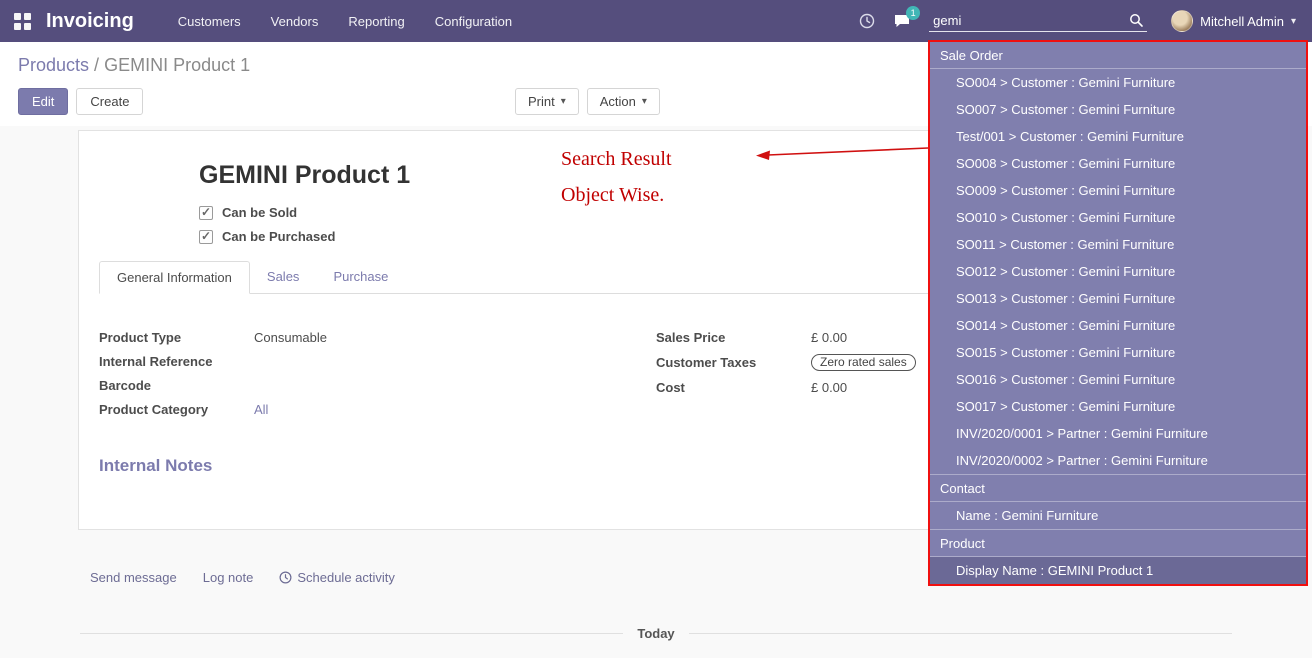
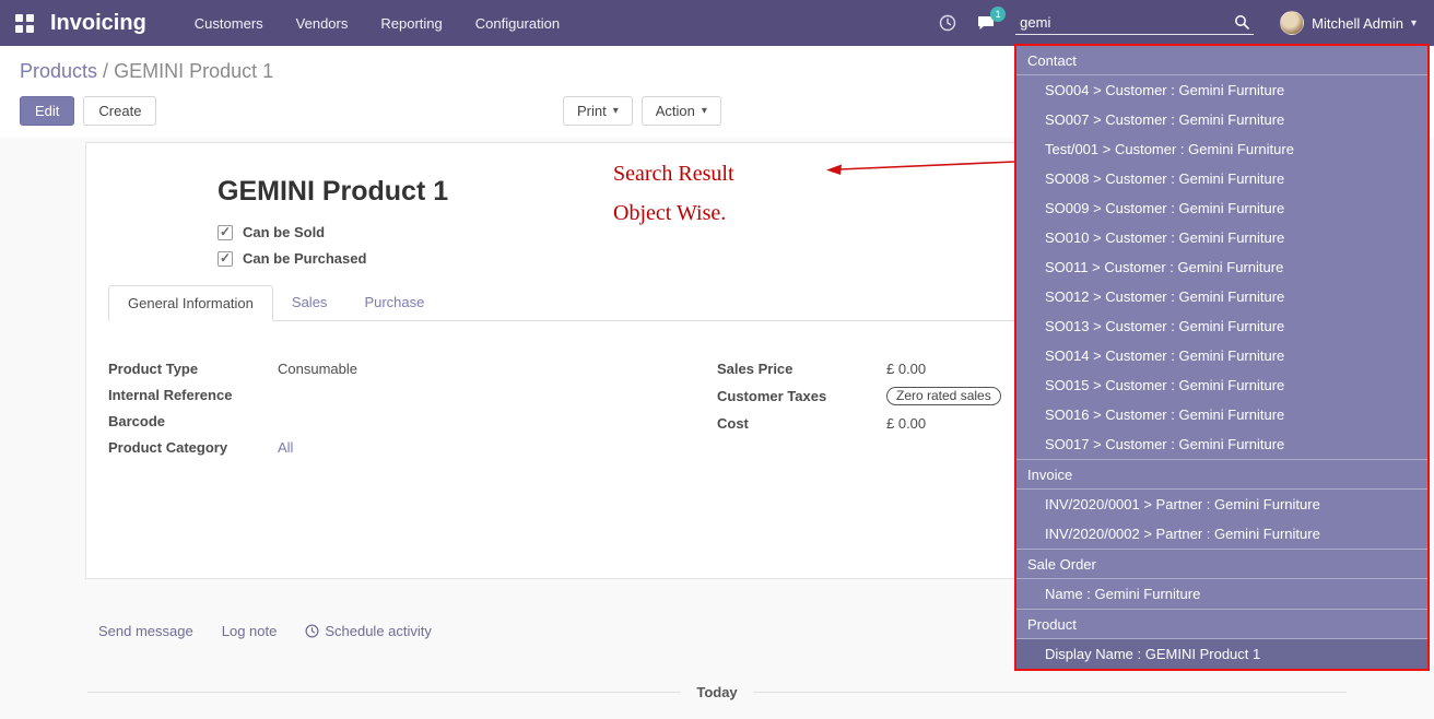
  Invoicing
  Customers
  Vendors
  Reporting
  Configuration
  1
  gemi
  Mitchell Admin
  ▾
  Products / GEMINI Product 1
  Edit
  Create
  Print
  ▾
  Action
  ▾
  GEMINI Product 1
  Can be Sold
  Can be Purchased
  General Information
  Sales
  Purchase
  Product Type
  Consumable
  Internal Reference
  Barcode
  Product Category
  All
  Sales Price
  £ 0.00
  Customer Taxes
  Zero rated sales
  Cost
  £ 0.00
- Internal Notes
  Send message
  Log note
  Schedule activity
  Today
  Search Result
  Object Wise.
- Sale Order
+ Contact
  SO004 > Customer : Gemini Furniture
  SO007 > Customer : Gemini Furniture
  Test/001 > Customer : Gemini Furniture
  SO008 > Customer : Gemini Furniture
  SO009 > Customer : Gemini Furniture
  SO010 > Customer : Gemini Furniture
  SO011 > Customer : Gemini Furniture
  SO012 > Customer : Gemini Furniture
  SO013 > Customer : Gemini Furniture
  SO014 > Customer : Gemini Furniture
  SO015 > Customer : Gemini Furniture
  SO016 > Customer : Gemini Furniture
  SO017 > Customer : Gemini Furniture
+ Invoice
  INV/2020/0001 > Partner : Gemini Furniture
  INV/2020/0002 > Partner : Gemini Furniture
- Contact
+ Sale Order
  Name : Gemini Furniture
  Product
  Display Name : GEMINI Product 1
